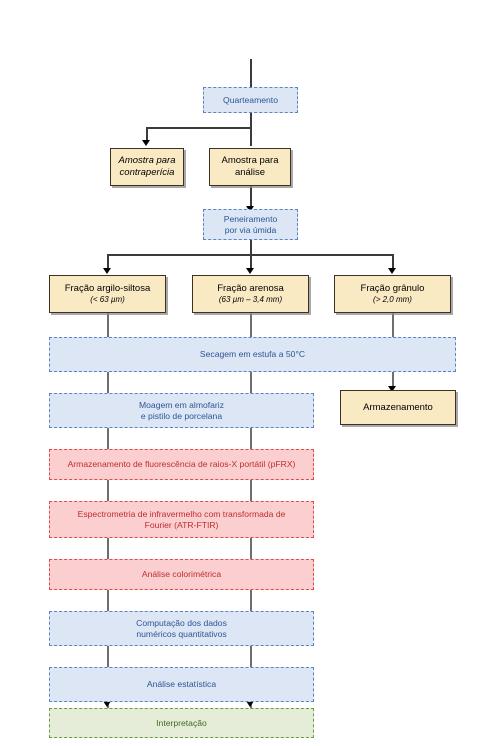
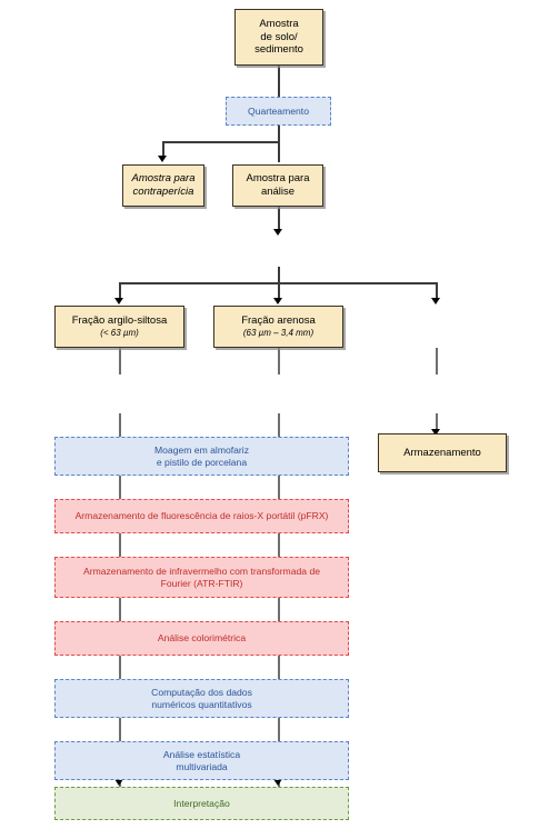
+ Amostra
+ de solo/
+ sedimento
  Quarteamento
  Amostra para
  contraperícia
  Amostra para
  análise
- Peneiramento
- por via úmida
  Fração argilo-siltosa
  (< 63 µm)
  Fração arenosa
  (63 µm – 3,4 mm)
- Fração grânulo
- (> 2,0 mm)
- Secagem em estufa a 50°C
  Moagem em almofariz
  e pistilo de porcelana
  Armazenamento
  Armazenamento de fluorescência de raios-X portátil (pFRX)
- Espectrometria de infravermelho com transformada de
+ Armazenamento de infravermelho com transformada de
  Fourier (ATR-FTIR)
  Análise colorimétrica
  Computação dos dados
  numéricos quantitativos
  Análise estatística
+ multivariada
  Interpretação
